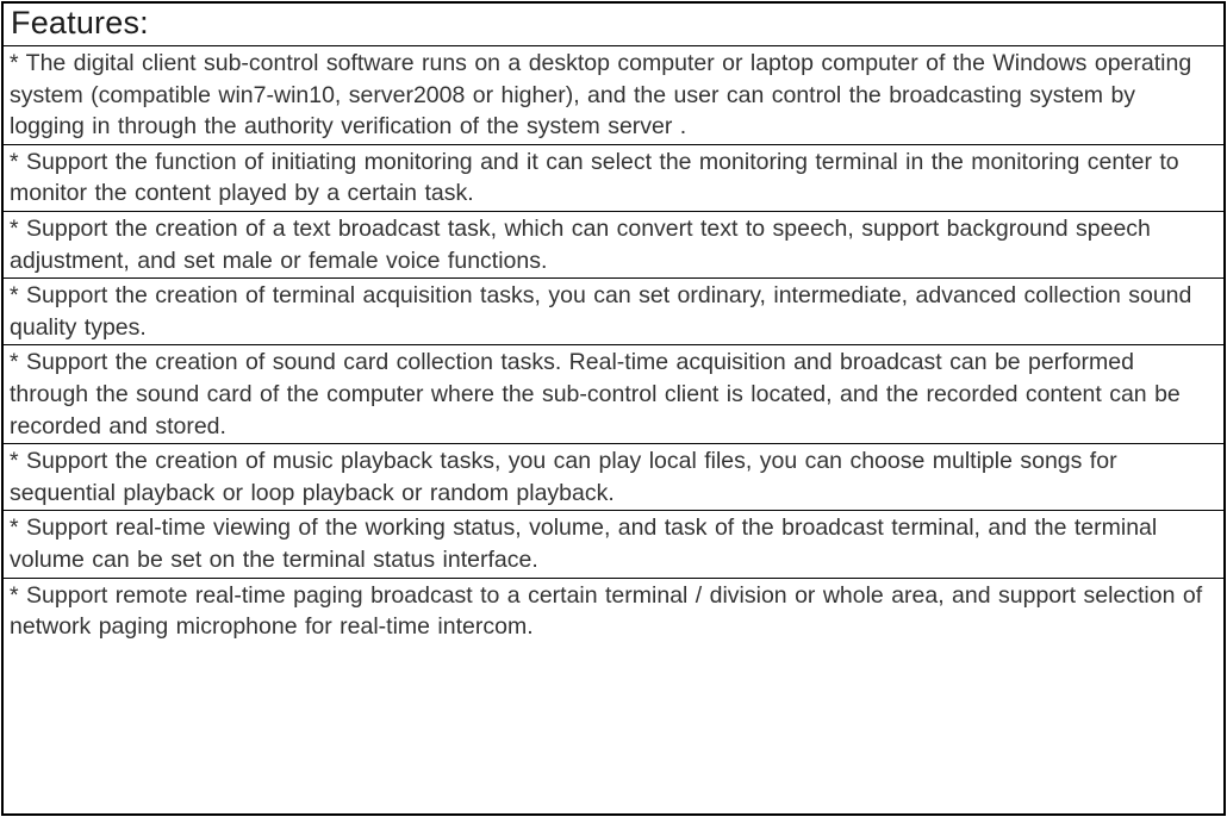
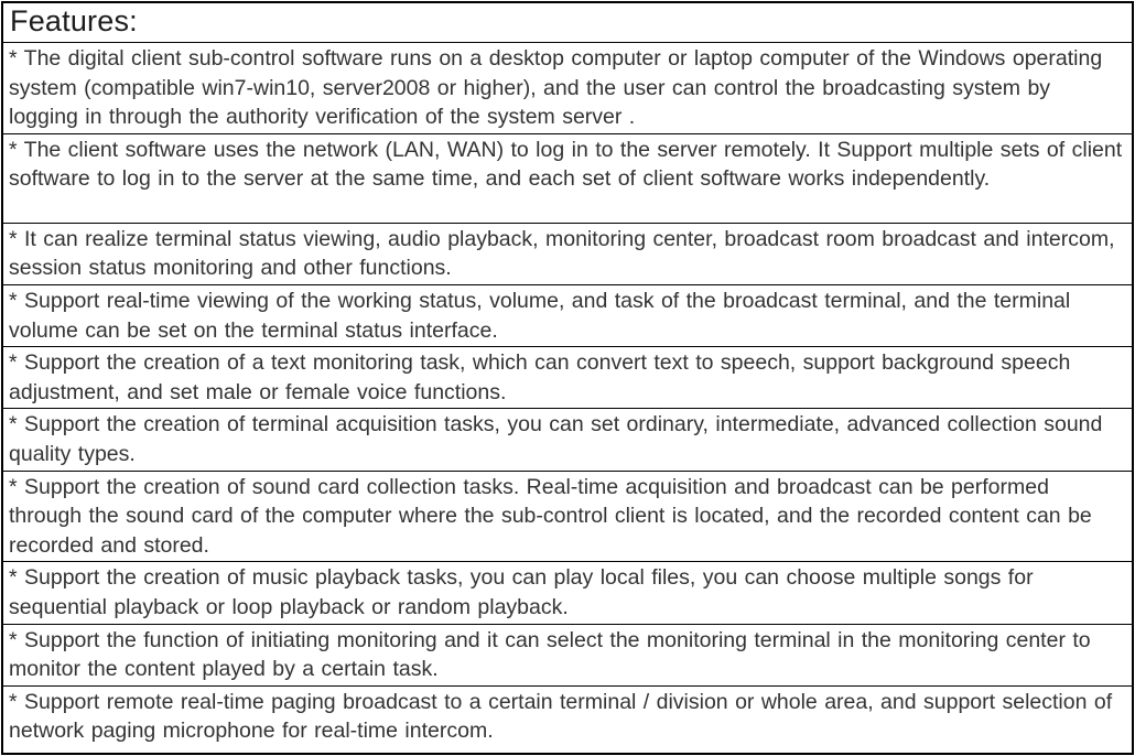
  Features:
  * The digital client sub-control software runs on a desktop computer or laptop computer of the Windows operating system (compatible win7-win10, server2008 or higher), and the user can control the broadcasting system by logging in through the authority verification of the system server .
+ * The client software uses the network (LAN, WAN) to log in to the server remotely. It Support multiple sets of client software to log in to the server at the same time, and each set of client software works independently.
+ * It can realize terminal status viewing, audio playback, monitoring center, broadcast room broadcast and intercom, session status monitoring and other functions.
- * Support the function of initiating monitoring and it can select the monitoring terminal in the monitoring center to monitor the content played by a certain task.
+ * Support real-time viewing of the working status, volume, and task of the broadcast terminal, and the terminal volume can be set on the terminal status interface.
- * Support the creation of a text broadcast task, which can convert text to speech, support background speech adjustment, and set male or female voice functions.
+ * Support the creation of a text monitoring task, which can convert text to speech, support background speech adjustment, and set male or female voice functions.
  * Support the creation of terminal acquisition tasks, you can set ordinary, intermediate, advanced collection sound quality types.
  * Support the creation of sound card collection tasks. Real-time acquisition and broadcast can be performed through the sound card of the computer where the sub-control client is located, and the recorded content can be recorded and stored.
  * Support the creation of music playback tasks, you can play local files, you can choose multiple songs for sequential playback or loop playback or random playback.
- * Support real-time viewing of the working status, volume, and task of the broadcast terminal, and the terminal volume can be set on the terminal status interface.
+ * Support the function of initiating monitoring and it can select the monitoring terminal in the monitoring center to monitor the content played by a certain task.
  * Support remote real-time paging broadcast to a certain terminal / division or whole area, and support selection of network paging microphone for real-time intercom.
